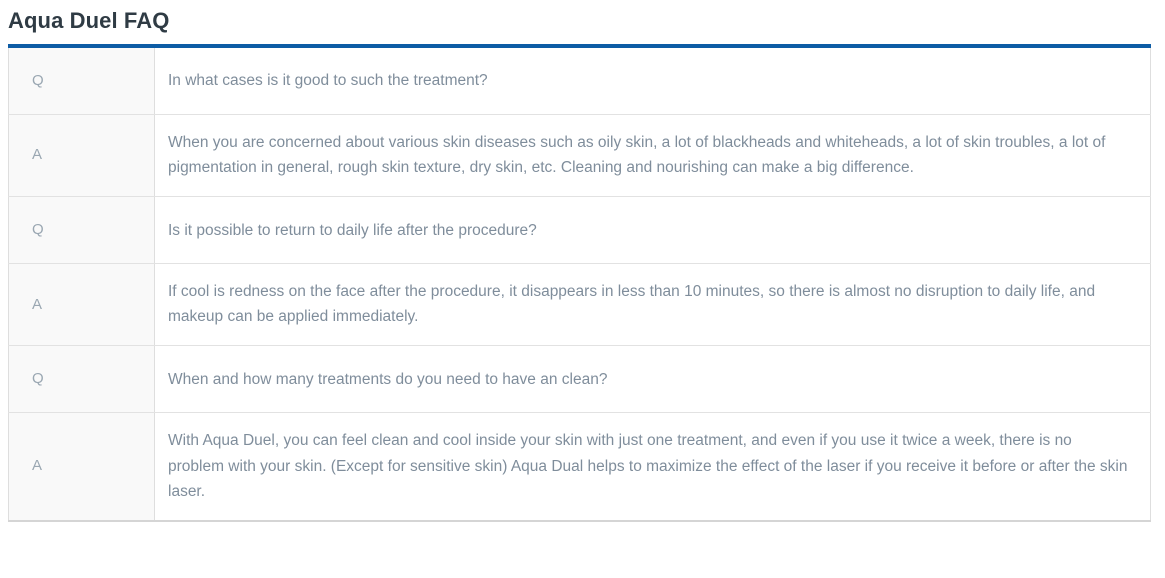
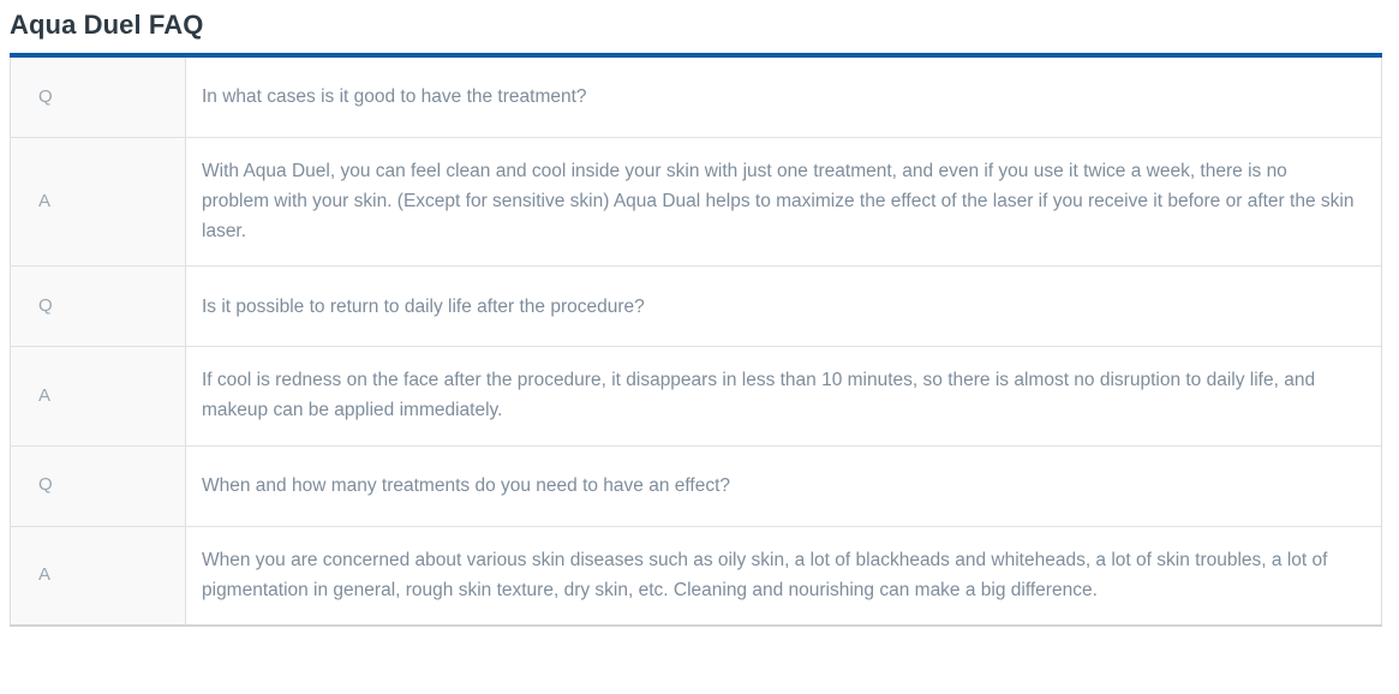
  Aqua Duel FAQ
- Q	In what cases is it good to such the treatment?
+ Q	In what cases is it good to have the treatment?
- A	When you are concerned about various skin diseases such as oily skin, a lot of blackheads and whiteheads, a lot of skin troubles, a lot of pigmentation in general, rough skin texture, dry skin, etc. Cleaning and nourishing can make a big difference.
+ A	With Aqua Duel, you can feel clean and cool inside your skin with just one treatment, and even if you use it twice a week, there is no problem with your skin. (Except for sensitive skin) Aqua Dual helps to maximize the effect of the laser if you receive it before or after the skin laser.
  Q	Is it possible to return to daily life after the procedure?
  A	If cool is redness on the face after the procedure, it disappears in less than 10 minutes, so there is almost no disruption to daily life, and makeup can be applied immediately.
- Q	When and how many treatments do you need to have an clean?
+ Q	When and how many treatments do you need to have an effect?
- A	With Aqua Duel, you can feel clean and cool inside your skin with just one treatment, and even if you use it twice a week, there is no problem with your skin. (Except for sensitive skin) Aqua Dual helps to maximize the effect of the laser if you receive it before or after the skin laser.
+ A	When you are concerned about various skin diseases such as oily skin, a lot of blackheads and whiteheads, a lot of skin troubles, a lot of pigmentation in general, rough skin texture, dry skin, etc. Cleaning and nourishing can make a big difference.
